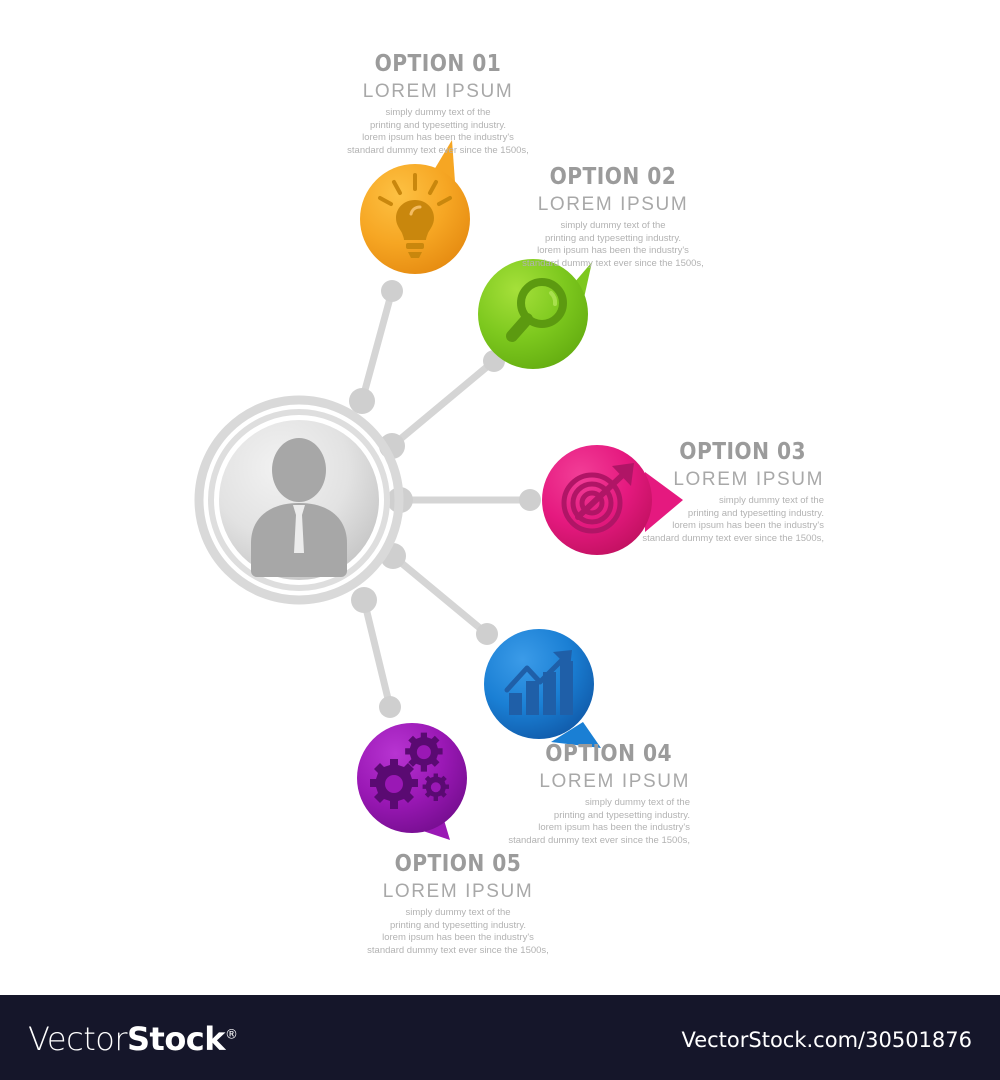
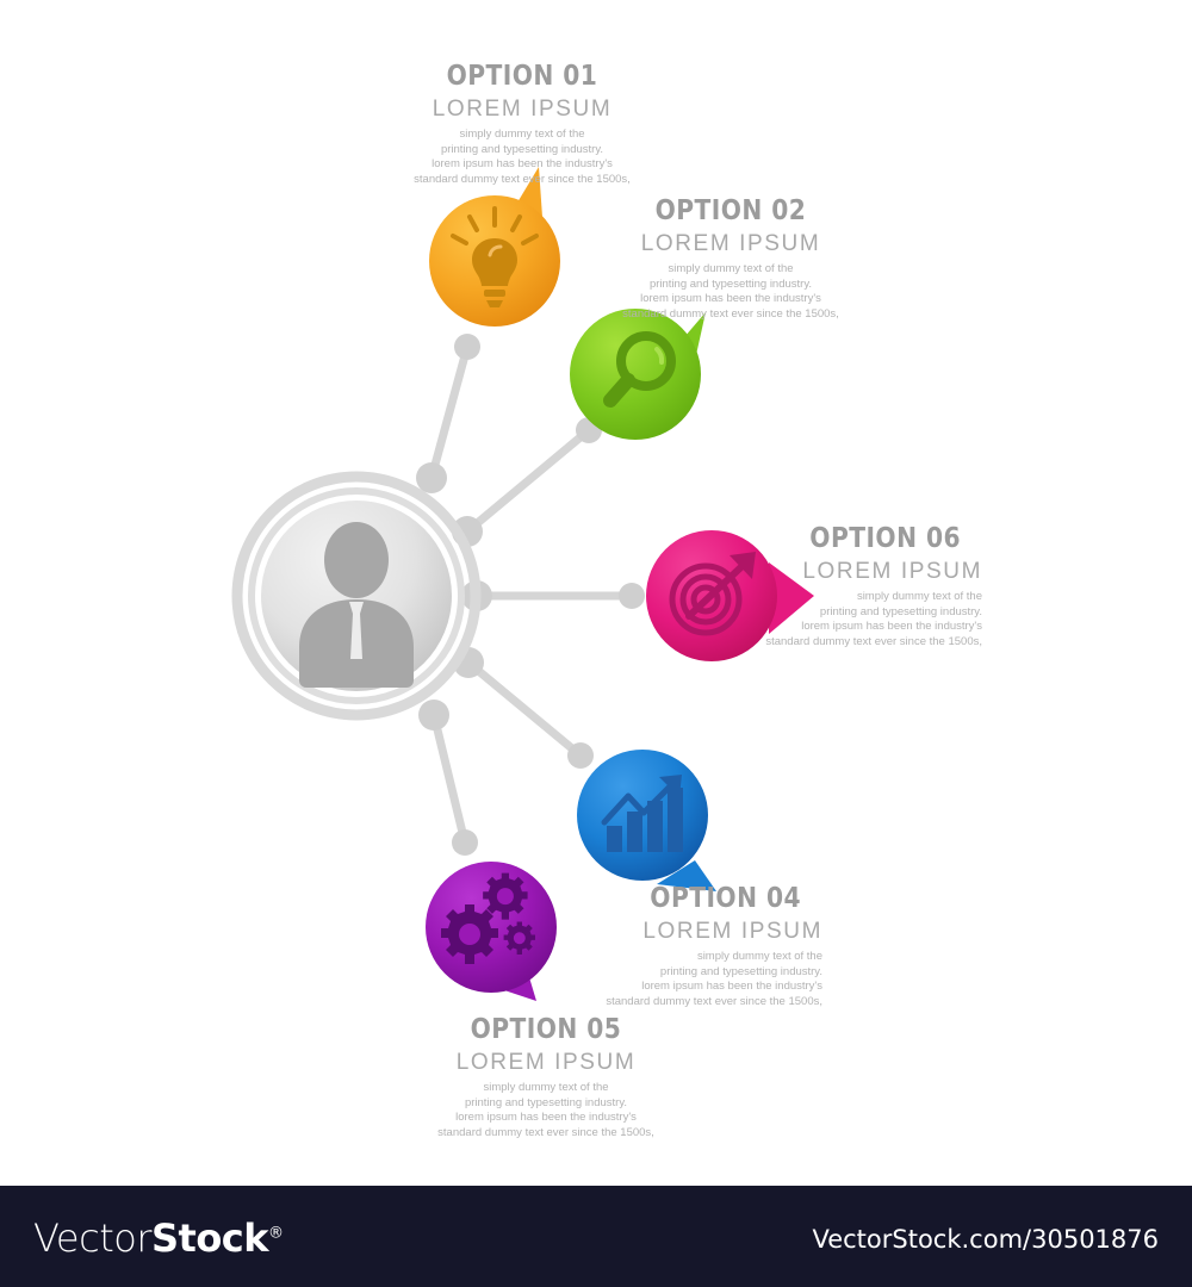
  OPTION 01
  LOREM IPSUM
  simply dummy text of the
  printing and typesetting industry.
  lorem ipsum has been the industry's
  standard dummy text ever since the 1500s,
  OPTION 02
  LOREM IPSUM
  simply dummy text of the
  printing and typesetting industry.
  lorem ipsum has been the industry's
  standard dummy text ever since the 1500s,
- OPTION 03
+ OPTION 06
  LOREM IPSUM
  simply dummy text of the
  printing and typesetting industry.
  lorem ipsum has been the industry's
  standard dummy text ever since the 1500s,
  OPTION 04
  LOREM IPSUM
  simply dummy text of the
  printing and typesetting industry.
  lorem ipsum has been the industry's
  standard dummy text ever since the 1500s,
  OPTION 05
  LOREM IPSUM
  simply dummy text of the
  printing and typesetting industry.
  lorem ipsum has been the industry's
  standard dummy text ever since the 1500s,
  VectorStock®
  VectorStock.com/30501876
